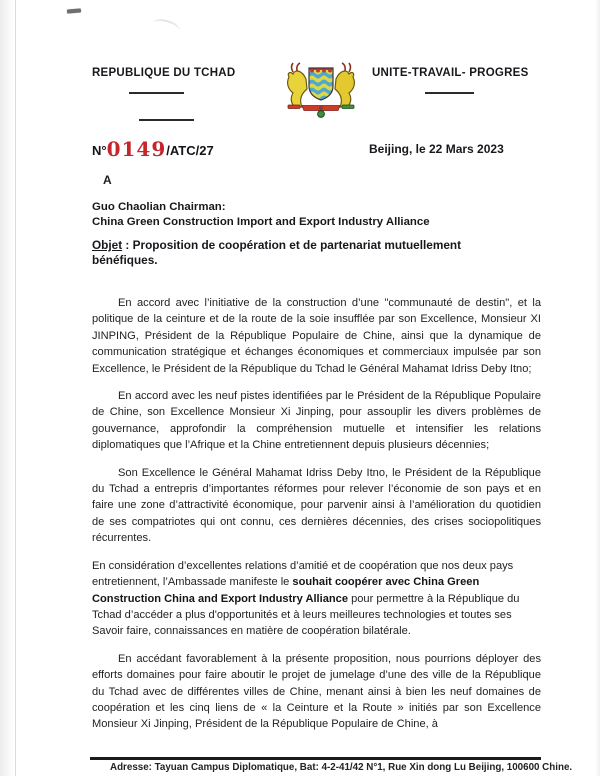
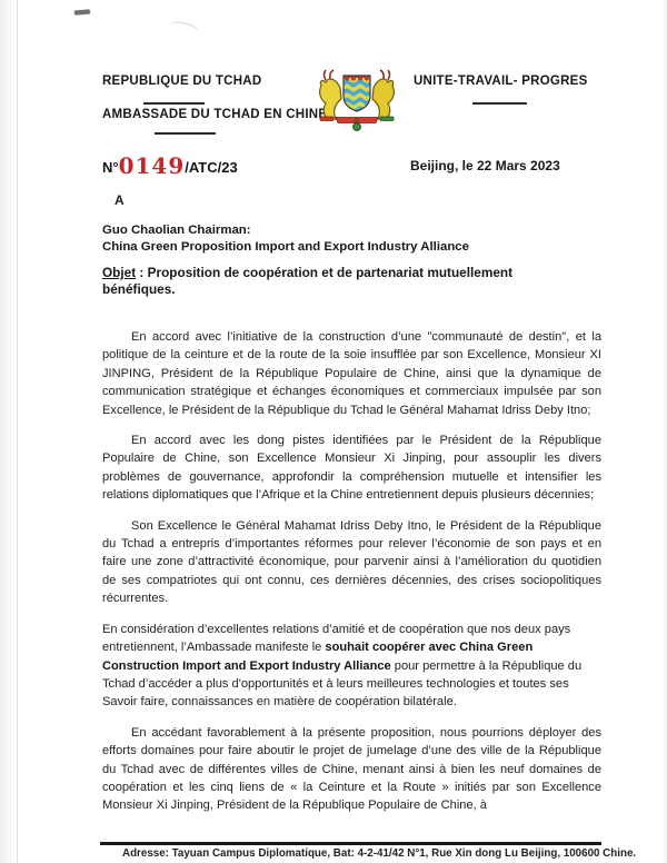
  REPUBLIQUE DU TCHAD
+ AMBASSADE DU TCHAD EN CHINE
  UNITE-TRAVAIL- PROGRES
- N°0149/ATC/27
+ N°0149/ATC/23
  Beijing, le 22 Mars 2023
  A
  Guo Chaolian Chairman:
- China Green Construction Import and Export Industry Alliance
+ China Green Proposition Import and Export Industry Alliance
  Objet : Proposition de coopération et de partenariat mutuellement bénéfiques.
  En accord avec l’initiative de la construction d’une "communauté de destin", et la politique de la ceinture et de la route de la soie insufflée par son Excellence, Monsieur XI JINPING, Président de la République Populaire de Chine, ainsi que la dynamique de communication stratégique et échanges économiques et commerciaux impulsée par son Excellence, le Président de la République du Tchad le Général Mahamat Idriss Deby Itno;
- En accord avec les neuf pistes identifiées par le Président de la République Populaire de Chine, son Excellence Monsieur Xi Jinping, pour assouplir les divers problèmes de gouvernance, approfondir la compréhension mutuelle et intensifier les relations diplomatiques que l’Afrique et la Chine entretiennent depuis plusieurs décennies;
+ En accord avec les dong pistes identifiées par le Président de la République Populaire de Chine, son Excellence Monsieur Xi Jinping, pour assouplir les divers problèmes de gouvernance, approfondir la compréhension mutuelle et intensifier les relations diplomatiques que l’Afrique et la Chine entretiennent depuis plusieurs décennies;
  Son Excellence le Général Mahamat Idriss Deby Itno, le Président de la République du Tchad a entrepris d’importantes réformes pour relever l’économie de son pays et en faire une zone d’attractivité économique, pour parvenir ainsi à l’amélioration du quotidien de ses compatriotes qui ont connu, ces dernières décennies, des crises sociopolitiques récurrentes.
- En considération d’excellentes relations d’amitié et de coopération que nos deux pays entretiennent, l’Ambassade manifeste le souhait coopérer avec China Green Construction China and Export Industry Alliance pour permettre à la République du Tchad d’accéder a plus d'opportunités et à leurs meilleures technologies et toutes ses Savoir faire, connaissances en matière de coopération bilatérale.
+ En considération d’excellentes relations d’amitié et de coopération que nos deux pays entretiennent, l’Ambassade manifeste le souhait coopérer avec China Green Construction Import and Export Industry Alliance pour permettre à la République du Tchad d’accéder a plus d'opportunités et à leurs meilleures technologies et toutes ses Savoir faire, connaissances en matière de coopération bilatérale.
  En accédant favorablement à la présente proposition, nous pourrions déployer des efforts domaines pour faire aboutir le projet de jumelage d’une des ville de la République du Tchad avec de différentes villes de Chine, menant ainsi à bien les neuf domaines de coopération et les cinq liens de « la Ceinture et la Route » initiés par son Excellence Monsieur Xi Jinping, Président de la République Populaire de Chine, à
  Adresse: Tayuan Campus Diplomatique, Bat: 4-2-41/42 N°1, Rue Xin dong Lu Beijing, 100600 Chine.
